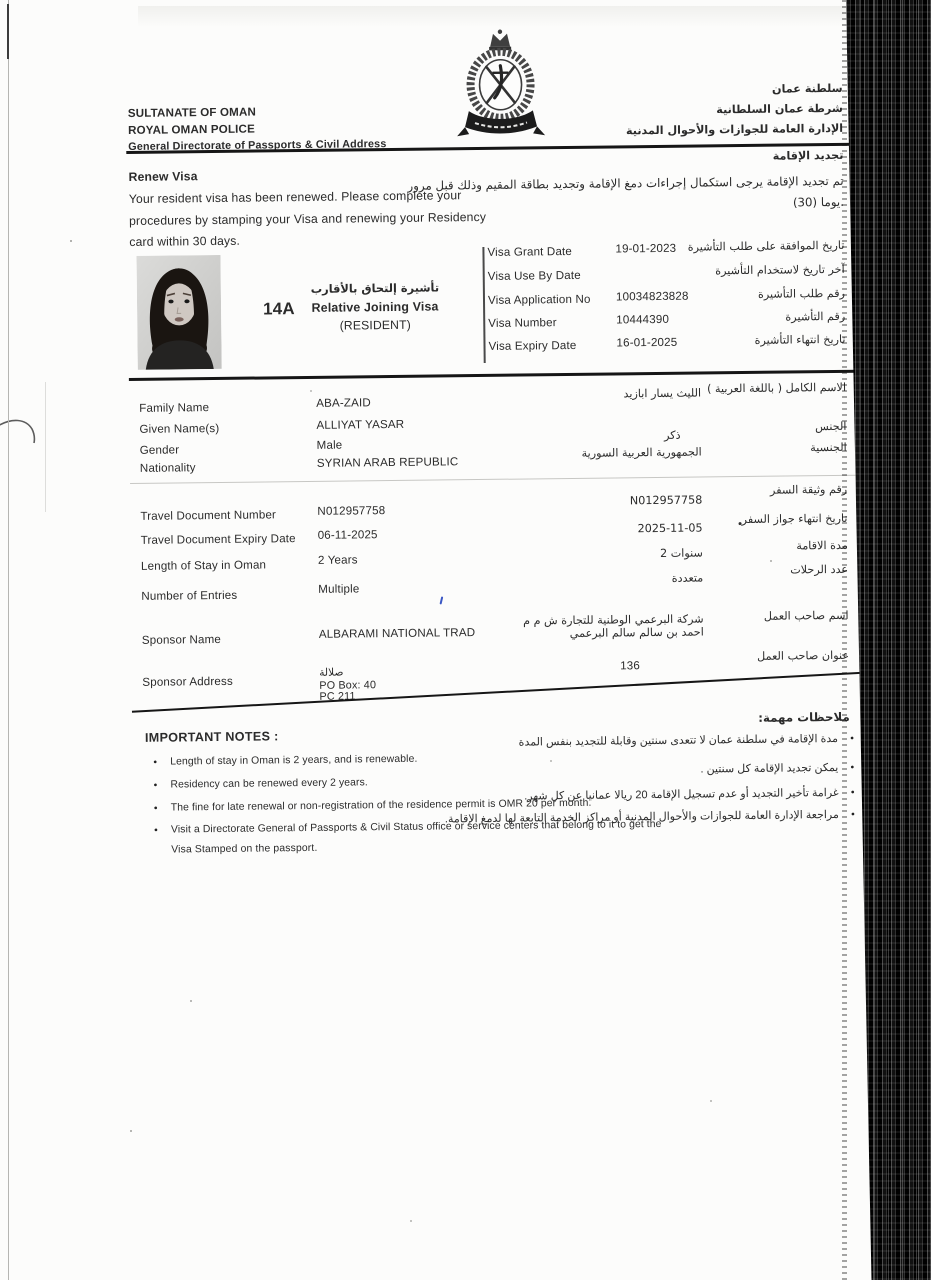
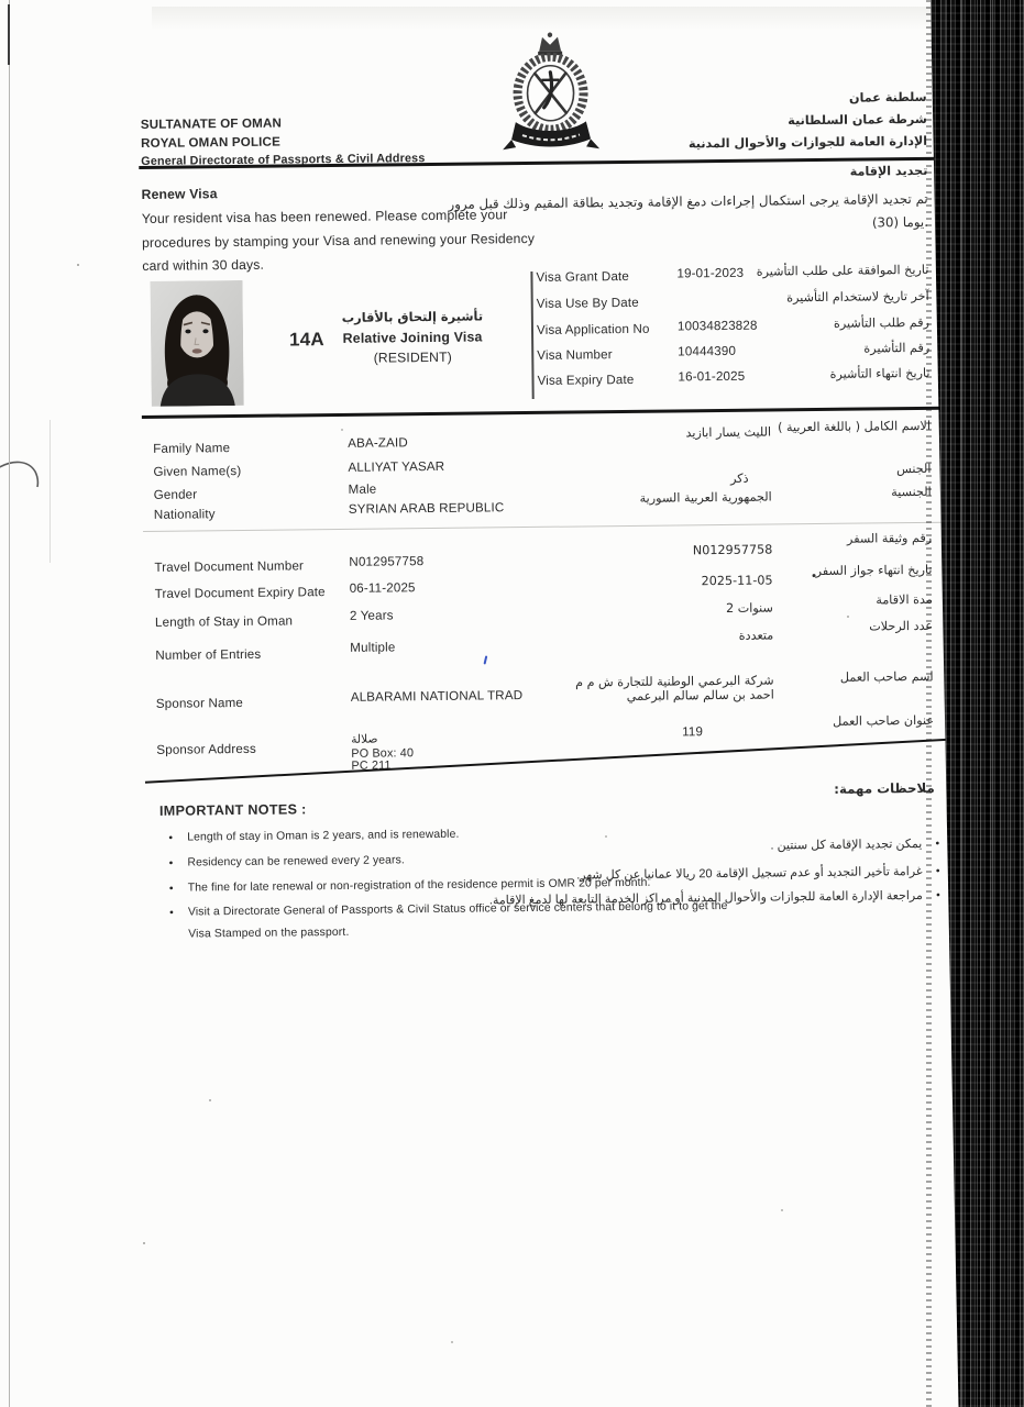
  SULTANATE OF OMAN
  ROYAL OMAN POLICE
  General Directorate of Passports & Civil Address
  سلطنة عمان
  شرطة عمان السلطانية
  الإدارة العامة للجوازات والأحوال المدنية
  تجديد الإقامة
  Renew Visa
  Your resident visa has been renewed. Please complete your
  procedures by stamping your Visa and renewing your Residency
  card within 30 days.
  تم تجديد الإقامة يرجى استكمال إجراءات دمغ الإقامة وتجديد بطاقة المقيم وذلك قبل مرور
  (30) يوما.
  14A
  تأشيرة إلتحاق بالأقارب
  Relative Joining Visa
  (RESIDENT)
  Visa Grant Date
  19-01-2023
  تاريخ الموافقة على طلب التأشيرة
  Visa Use By Date
  آخر تاريخ لاستخدام التأشيرة
  Visa Application No
  10034823828
  رقم طلب التأشيرة
  Visa Number
  10444390
  رقم التأشيرة
  Visa Expiry Date
  16-01-2025
  تاريخ انتهاء التأشيرة
  الاسم الكامل ( باللغة العربية )
  الليث يسار ابازيد
  Family Name
  ABA-ZAID
  Given Name(s)
  ALLIYAT YASAR
  الجنس
  ذكر
  Gender
  Male
  الجنسية
  الجمهورية العربية السورية
  Nationality
  SYRIAN ARAB REPUBLIC
  رقم وثيقة السفر
  N012957758
  Travel Document Number
  N012957758
  تاريخ انتهاء جواز السفر
  2025-11-05
  Travel Document Expiry Date
  06-11-2025
  مدة الاقامة
  2 سنوات
  Length of Stay in Oman
  2 Years
  عدد الرحلات
  متعددة
  Number of Entries
  Multiple
  اسم صاحب العمل
  شركة البرعمي الوطنية للتجارة ش م م
  احمد بن سالم سالم البرعمي
  Sponsor Name
  ALBARAMI NATIONAL TRAD
  عنوان صاحب العمل
- 136
+ 119
  Sponsor Address
  صلالة
  PO Box: 40
  PC 211
  ملاحظات مهمة:
  IMPORTANT NOTES :
  Length of stay in Oman is 2 years, and is renewable.
  Residency can be renewed every 2 years.
  The fine for late renewal or non-registration of the residence permit is OMR 20 per month.
  Visit a Directorate General of Passports & Civil Status office or service centers that belong to it to get the
  Visa Stamped on the passport.
- مدة الإقامة في سلطنة عمان لا تتعدى سنتين وقابلة للتجديد بنفس المدة
  يمكن تجديد الإقامة كل سنتين .
  غرامة تأخير التجديد أو عدم تسجيل الإقامة 20 ريالا عمانيا عن كل شهر.
  مراجعة الإدارة العامة للجوازات والأحوال المدنية أو مراكز الخدمة التابعة لها لدمغ الإقامة.
